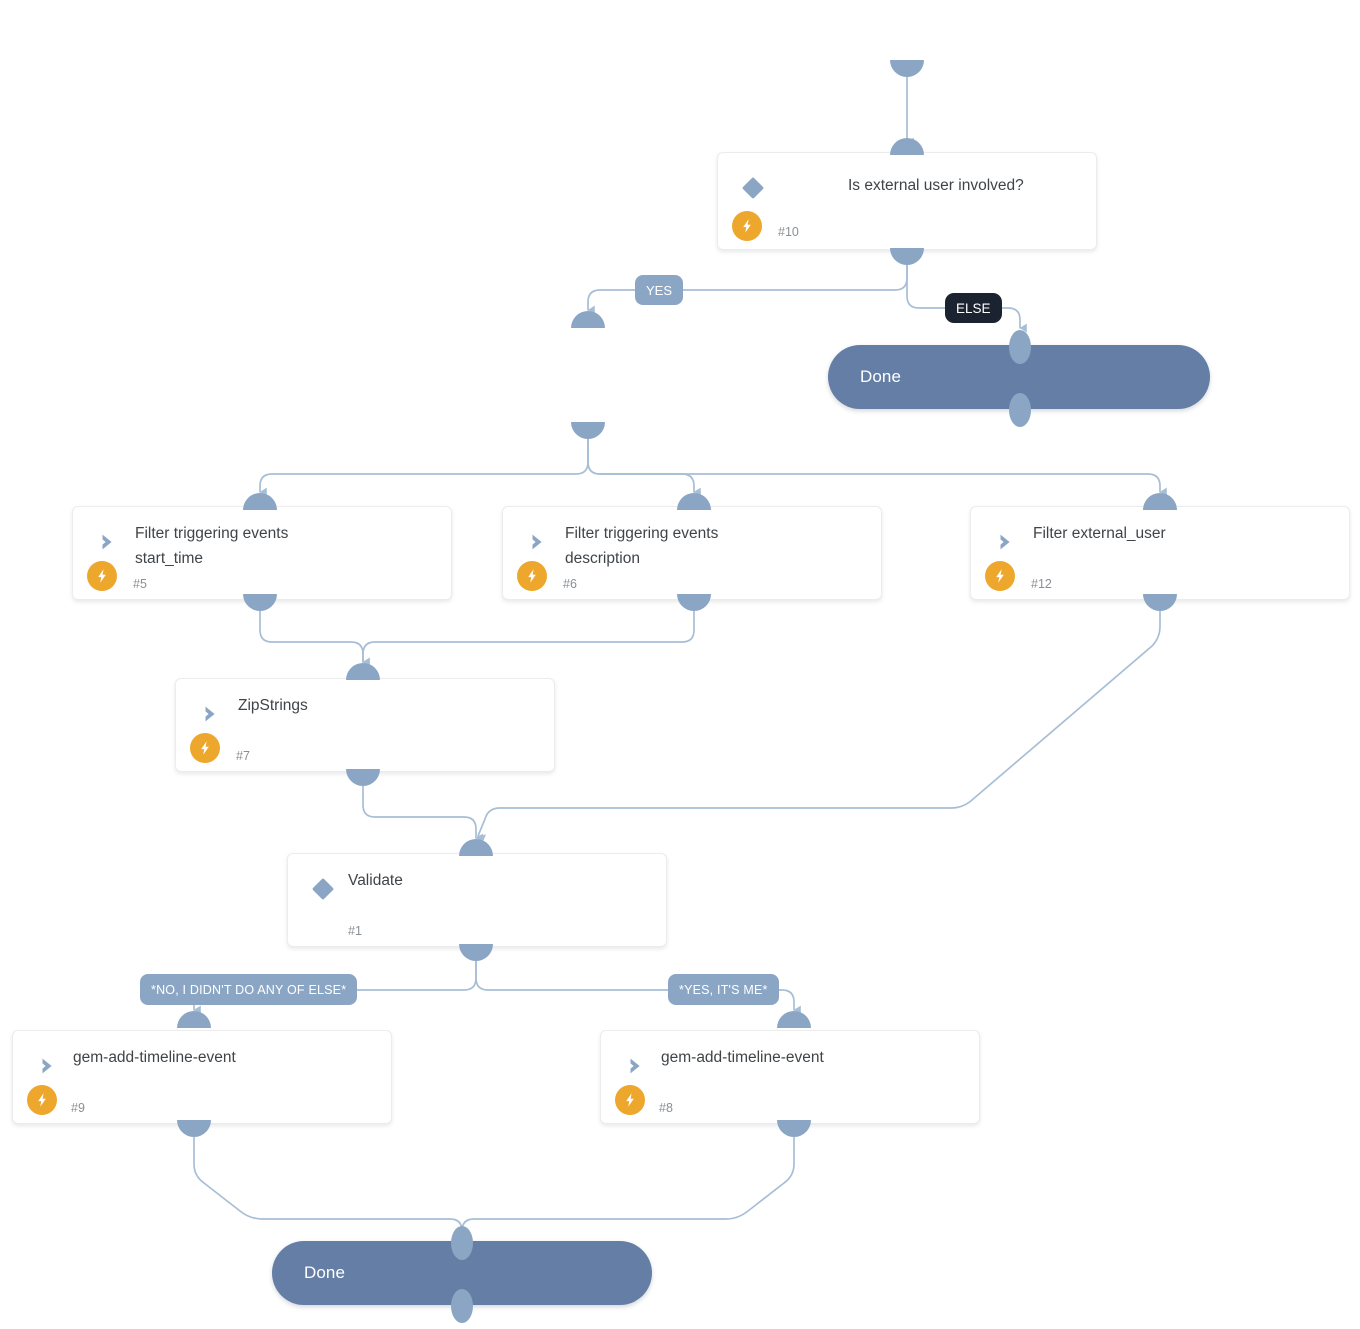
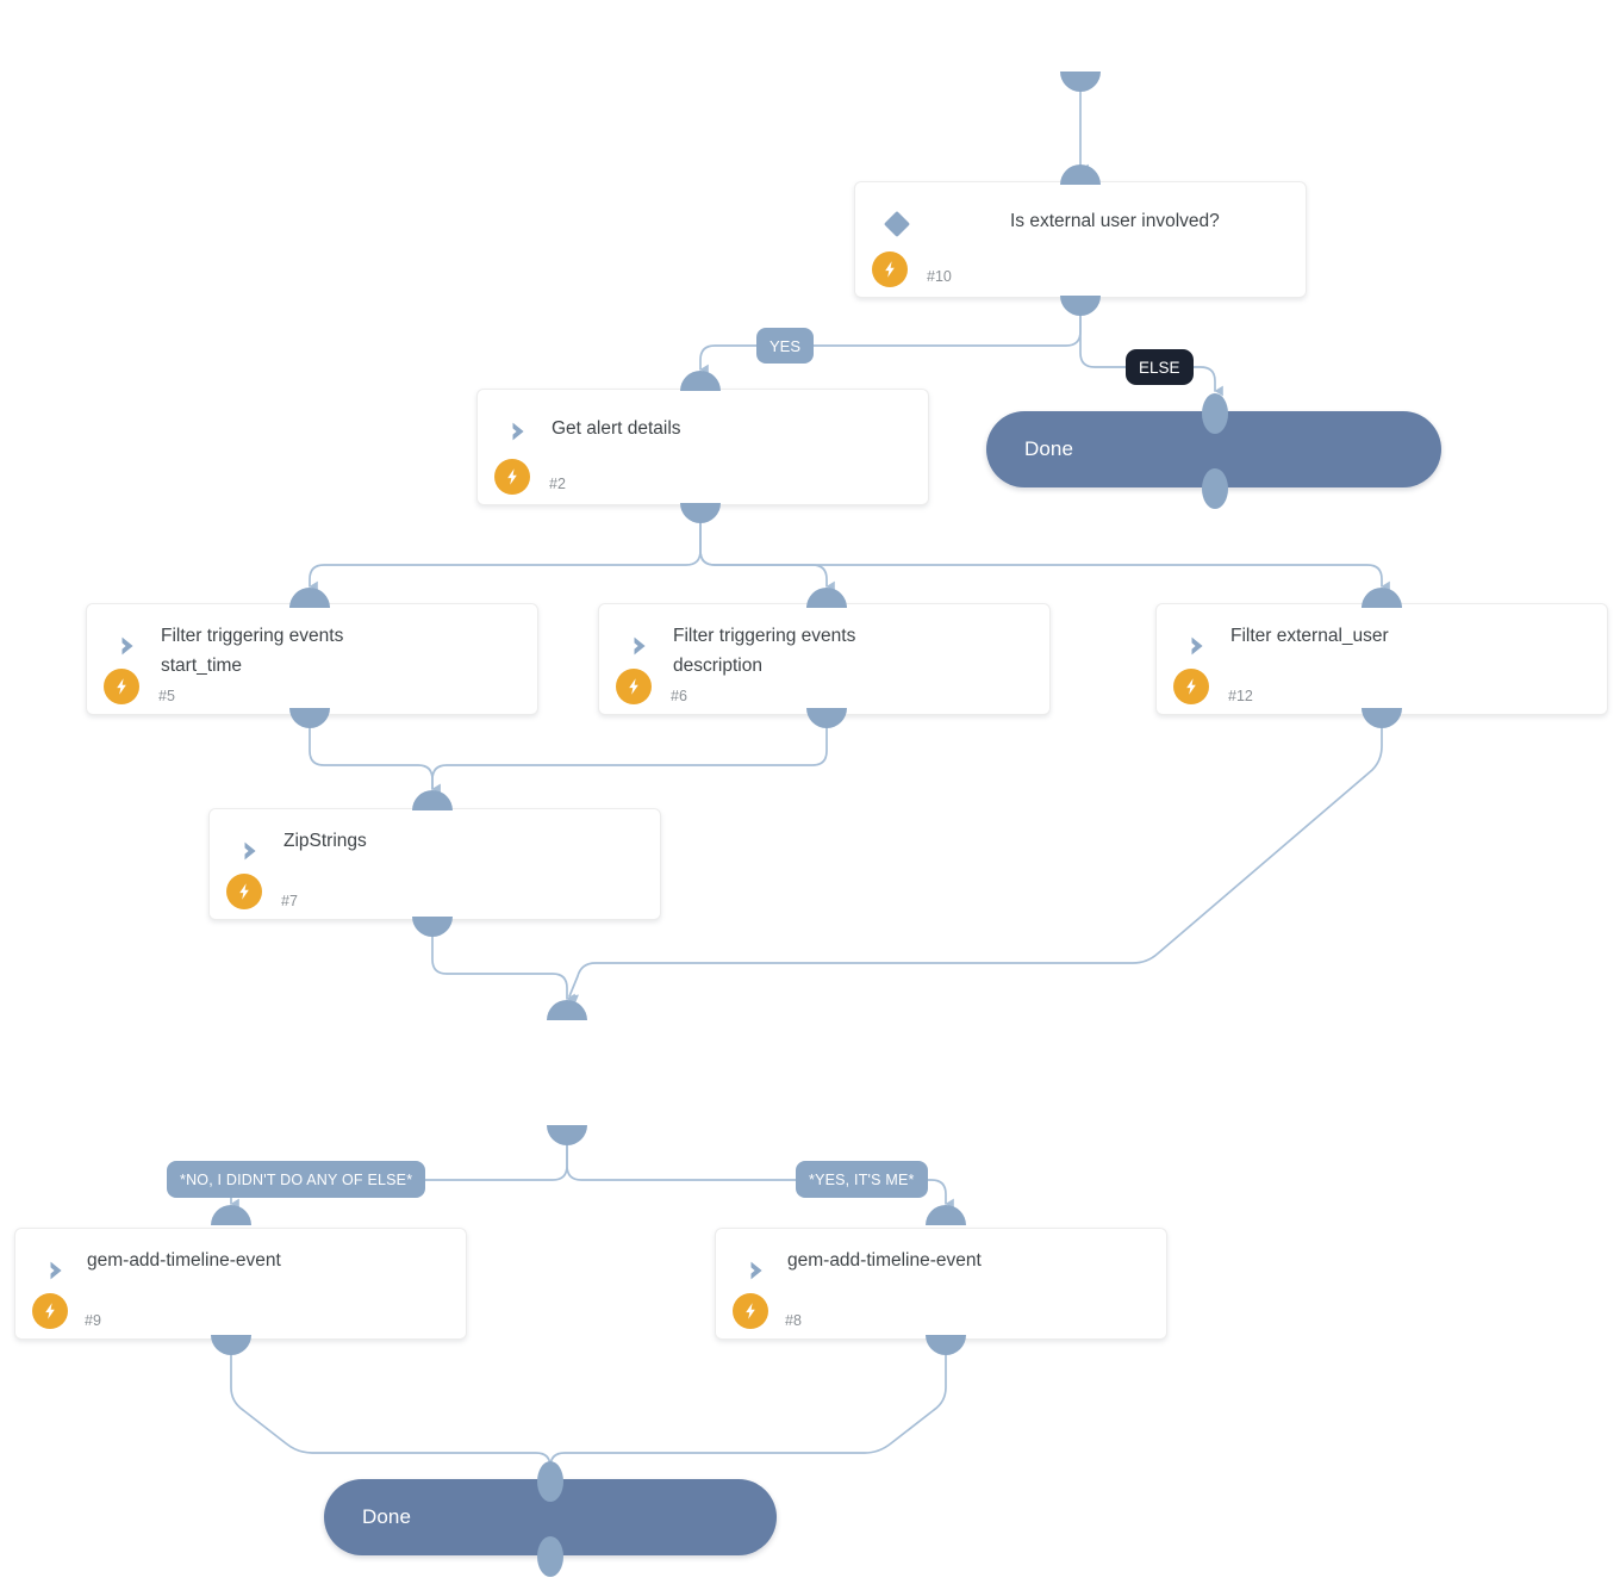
  Is external user involved?
  #10
  YES
  ELSE
  Done
+ Get alert details
+ #2
  Filter triggering events
  start_time
  #5
  Filter triggering events
  description
  #6
  Filter external_user
  #12
  ZipStrings
  #7
- Validate
- #1
  *NO, I DIDN'T DO ANY OF ELSE*
  *YES, IT'S ME*
  gem-add-timeline-event
  #9
  gem-add-timeline-event
  #8
  Done
